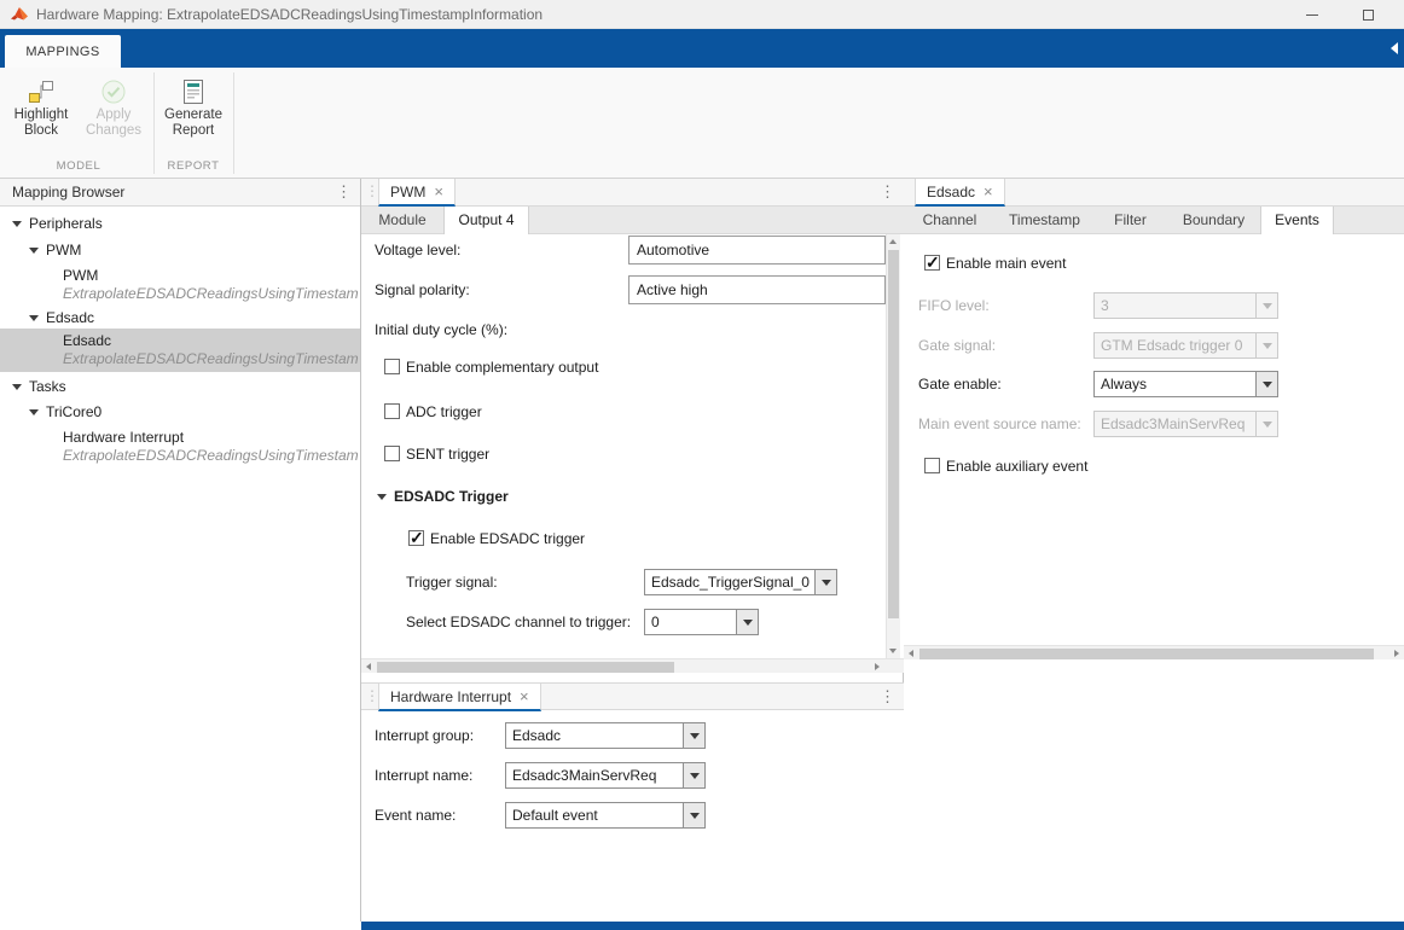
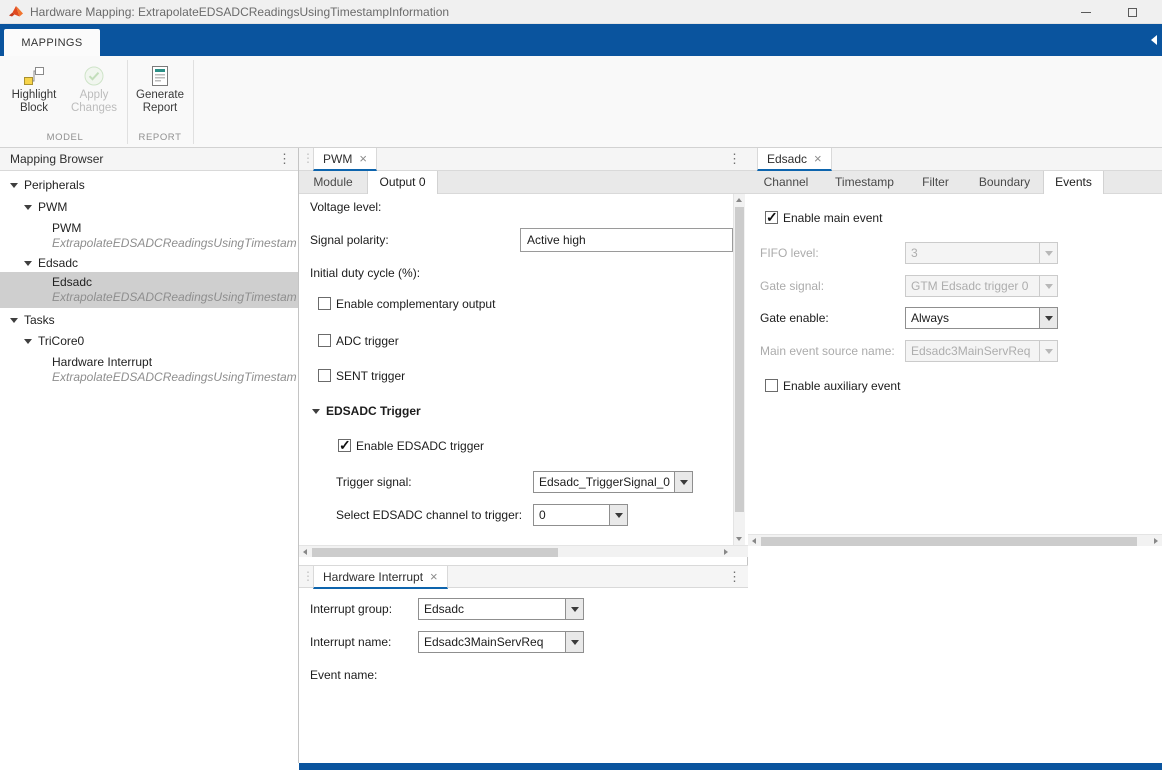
  Hardware Mapping: ExtrapolateEDSADCReadingsUsingTimestampInformation
  MAPPINGS
  Highlight
  Block
  Apply
  Changes
  Generate
  Report
  MODEL
  REPORT
  Mapping Browser
  ⋮
  Peripherals
  PWM
  PWM
  ExtrapolateEDSADCReadingsUsingTimestam
  Edsadc
  Edsadc
  ExtrapolateEDSADCReadingsUsingTimestam
  Tasks
  TriCore0
  Hardware Interrupt
  ExtrapolateEDSADCReadingsUsingTimestam
  ⋮
  PWM
  ×
  ⋮
  Module
- Output 4
+ Output 0
  Voltage level:
- Automotive
  Signal polarity:
  Active high
  Initial duty cycle (%):
  Enable complementary output
  ADC trigger
  SENT trigger
  EDSADC Trigger
  Enable EDSADC trigger
  Trigger signal:
  Edsadc_TriggerSignal_0
  Select EDSADC channel to trigger:
  0
  ⋮
  Hardware Interrupt
  ×
  ⋮
  Interrupt group:
  Edsadc
  Interrupt name:
  Edsadc3MainServReq
  Event name:
- Default event
  Edsadc
  ×
  Channel
  Timestamp
  Filter
  Boundary
  Events
  Enable main event
  FIFO level:
  3
  Gate signal:
  GTM Edsadc trigger 0
  Gate enable:
  Always
  Main event source name:
  Edsadc3MainServReq
  Enable auxiliary event
